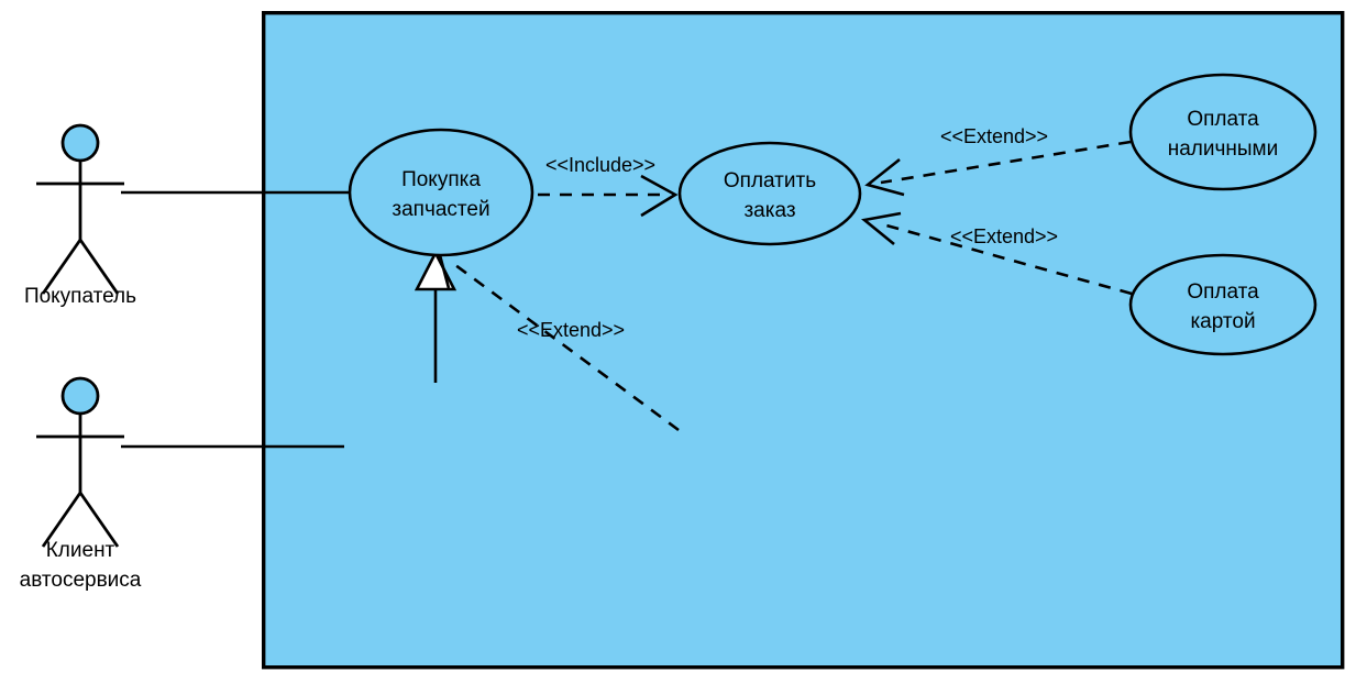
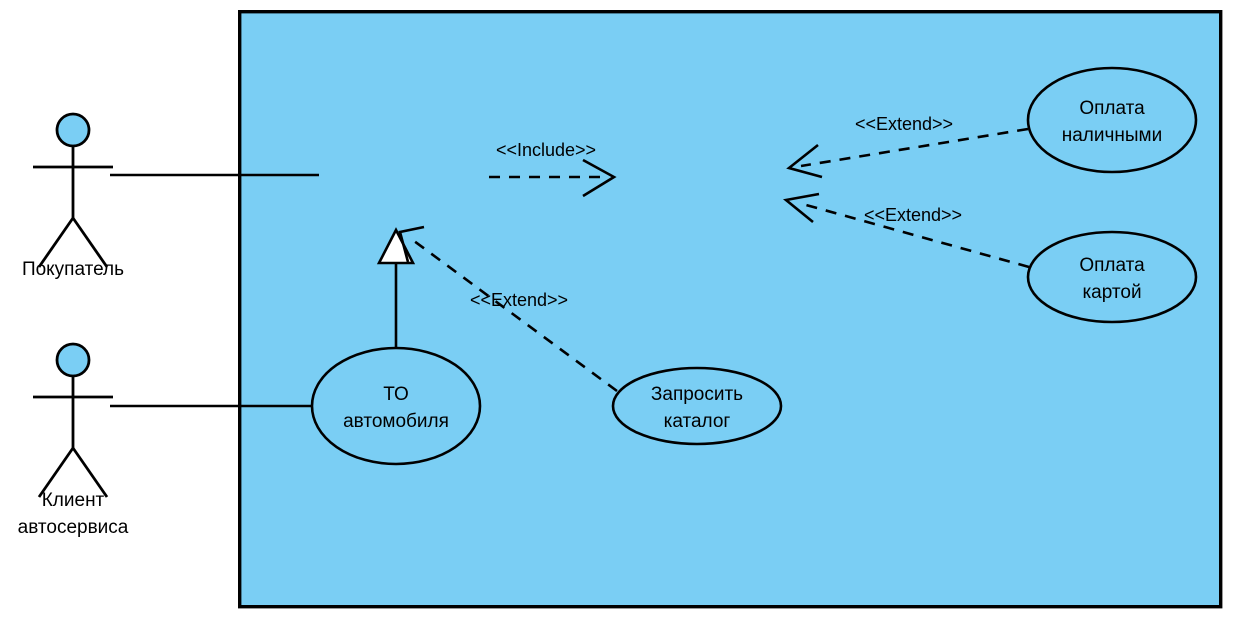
  Покупатель
  Клиент
  автосервиса
  <<Include>>
  <<Extend>>
  <<Extend>>
  <<Extend>>
- Покупка
- запчастей
- Оплатить
- заказ
  Оплата
  наличными
  Оплата
  картой
+ ТО
+ автомобиля
+ Запросить
+ каталог
